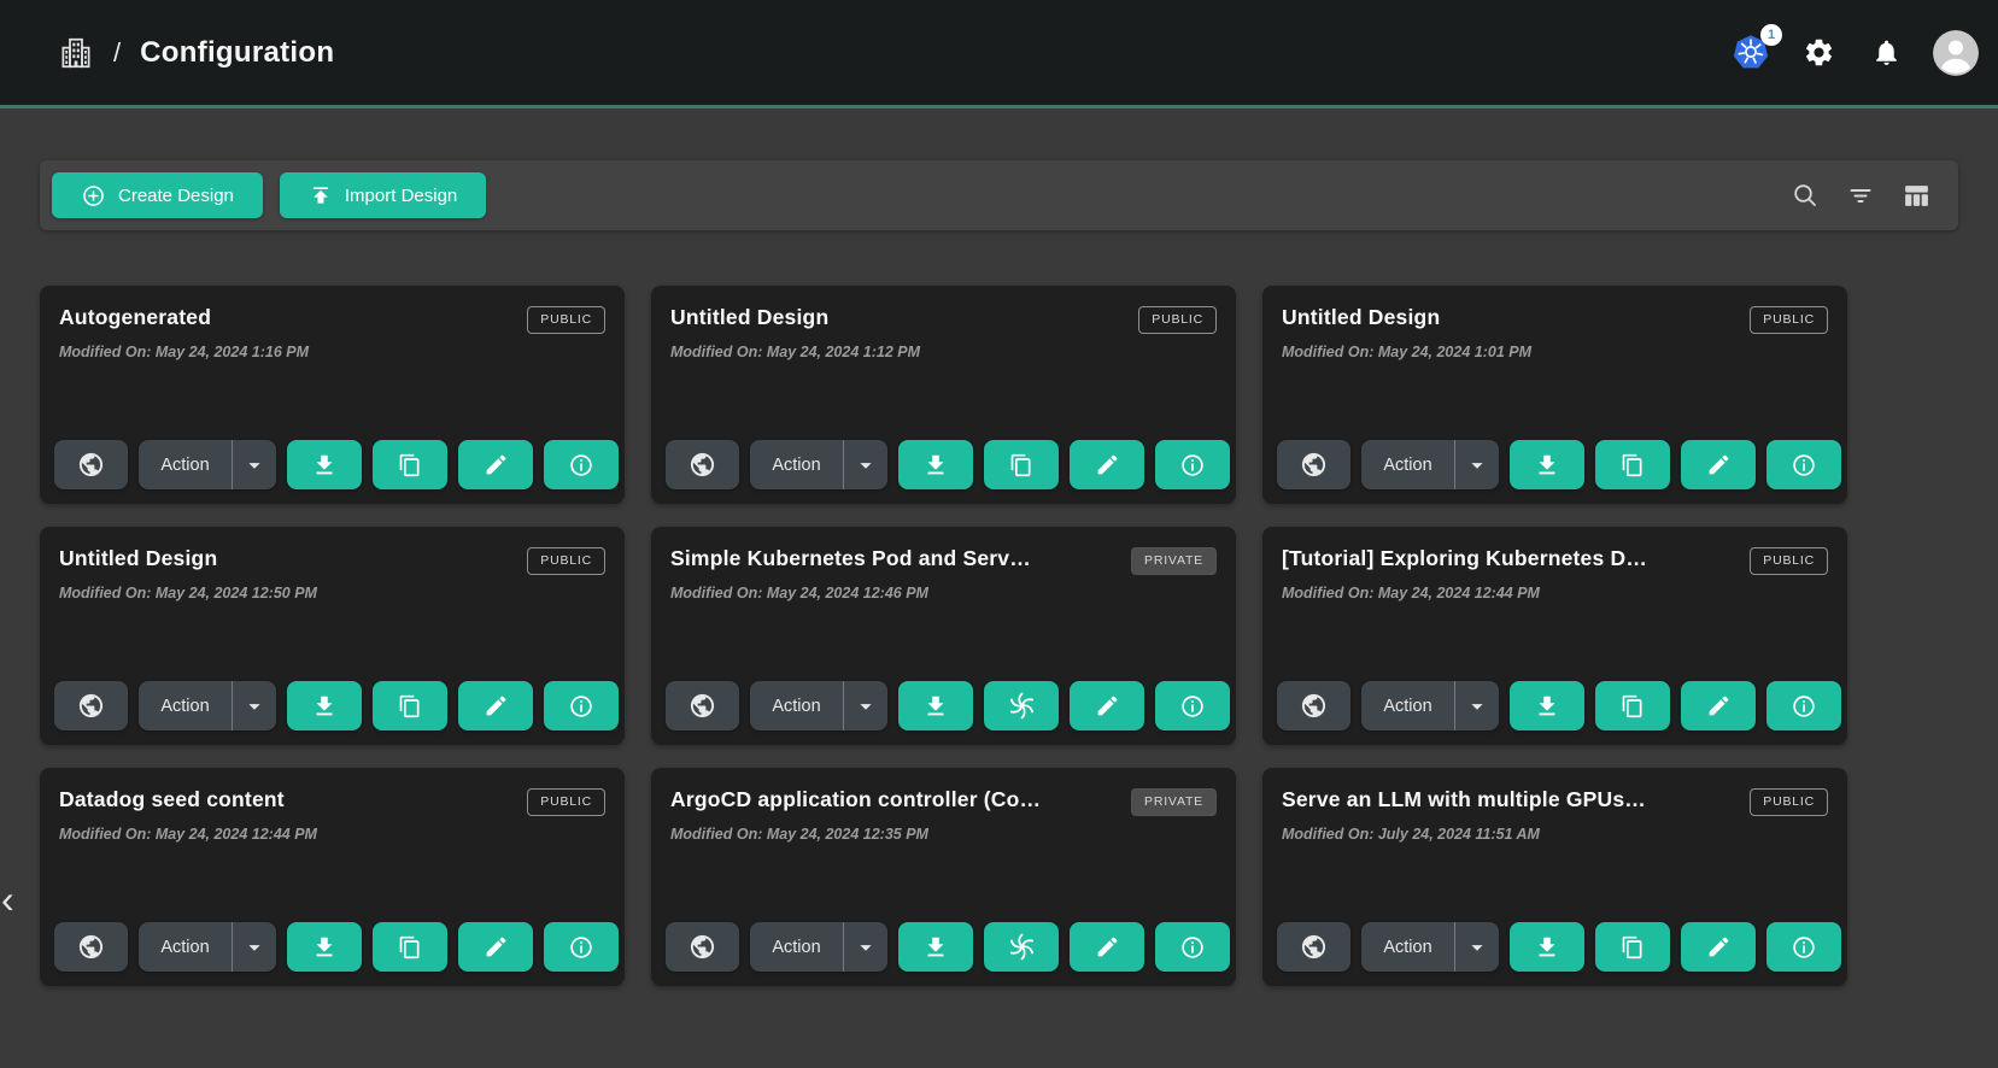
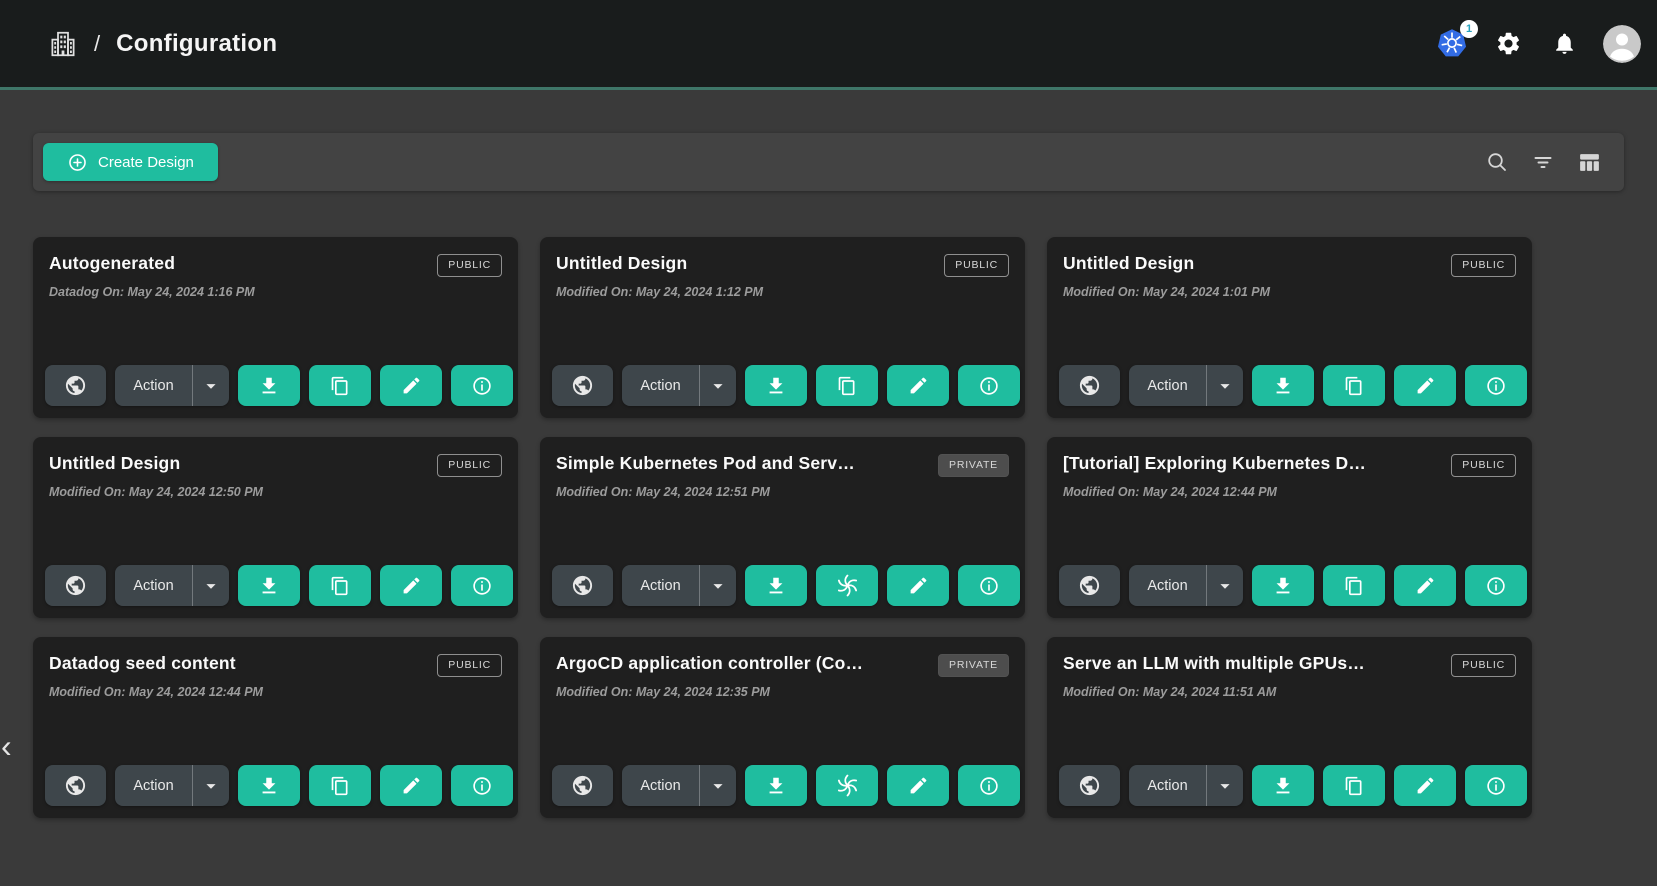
  /
  Configuration
  1
  Create Design
- Import Design
  Autogenerated
  PUBLIC
- Modified On: May 24, 2024 1:16 PM
+ Datadog On: May 24, 2024 1:16 PM
  Action
  Untitled Design
  PUBLIC
  Modified On: May 24, 2024 1:12 PM
  Action
  Untitled Design
  PUBLIC
  Modified On: May 24, 2024 1:01 PM
  Action
  Untitled Design
  PUBLIC
  Modified On: May 24, 2024 12:50 PM
  Action
  Simple Kubernetes Pod and Serv…
  PRIVATE
- Modified On: May 24, 2024 12:46 PM
+ Modified On: May 24, 2024 12:51 PM
  Action
  [Tutorial] Exploring Kubernetes D…
  PUBLIC
  Modified On: May 24, 2024 12:44 PM
  Action
  Datadog seed content
  PUBLIC
  Modified On: May 24, 2024 12:44 PM
  Action
  ArgoCD application controller (Co…
  PRIVATE
  Modified On: May 24, 2024 12:35 PM
  Action
  Serve an LLM with multiple GPUs…
  PUBLIC
- Modified On: July 24, 2024 11:51 AM
+ Modified On: May 24, 2024 11:51 AM
  Action
  ‹
